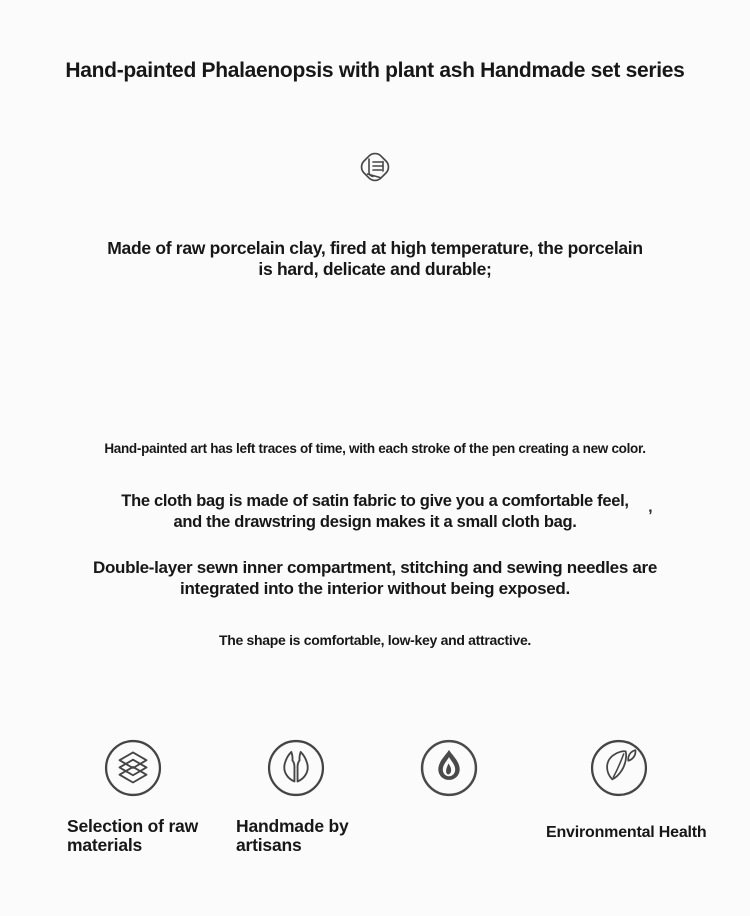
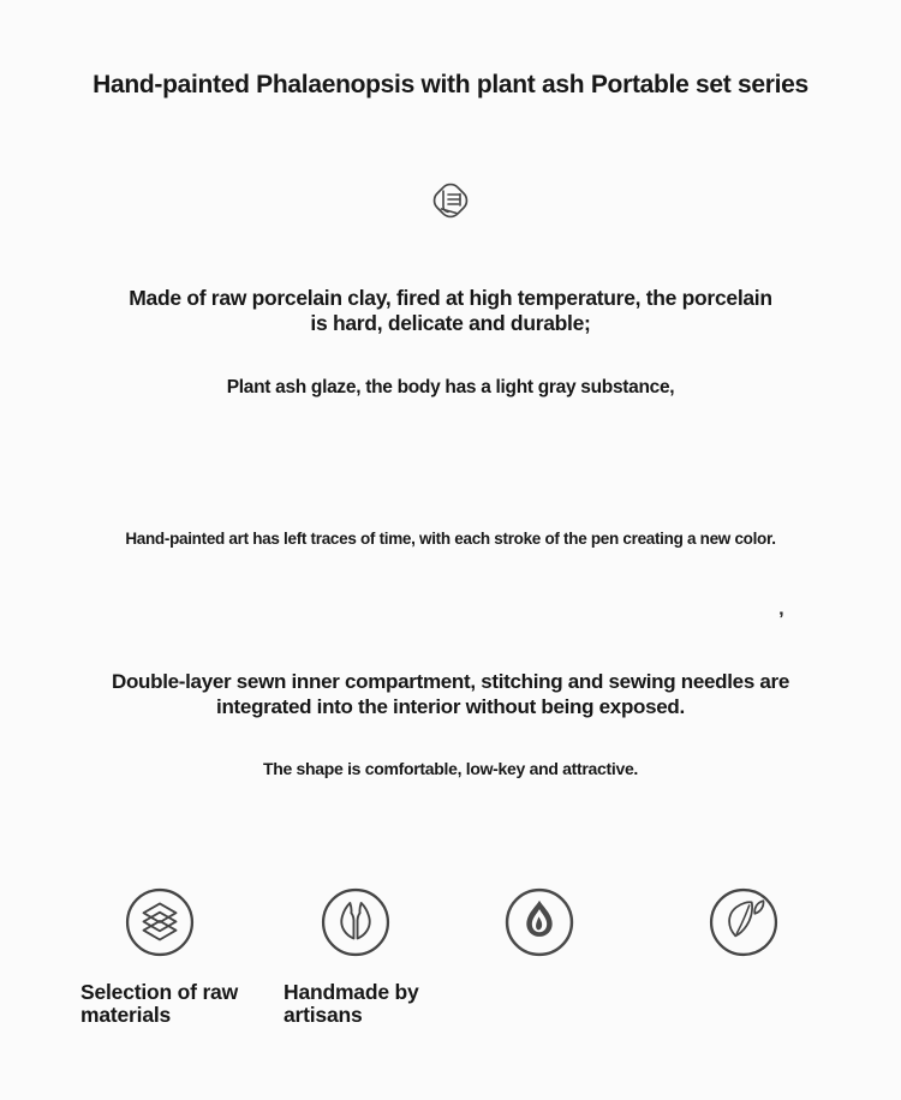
- Hand-painted Phalaenopsis with plant ash Handmade set series
+ Hand-painted Phalaenopsis with plant ash Portable set series
  Made of raw porcelain clay, fired at high temperature, the porcelain
  is hard, delicate and durable;
+ Plant ash glaze, the body has a light gray substance,
  Hand-painted art has left traces of time, with each stroke of the pen creating a new color.
- The cloth bag is made of satin fabric to give you a comfortable feel,
- and the drawstring design makes it a small cloth bag.
  Double-layer sewn inner compartment, stitching and sewing needles are
  integrated into the interior without being exposed.
  The shape is comfortable, low-key and attractive.
  ’
  Selection of raw
  materials
  Handmade by
  artisans
- Environmental Health
